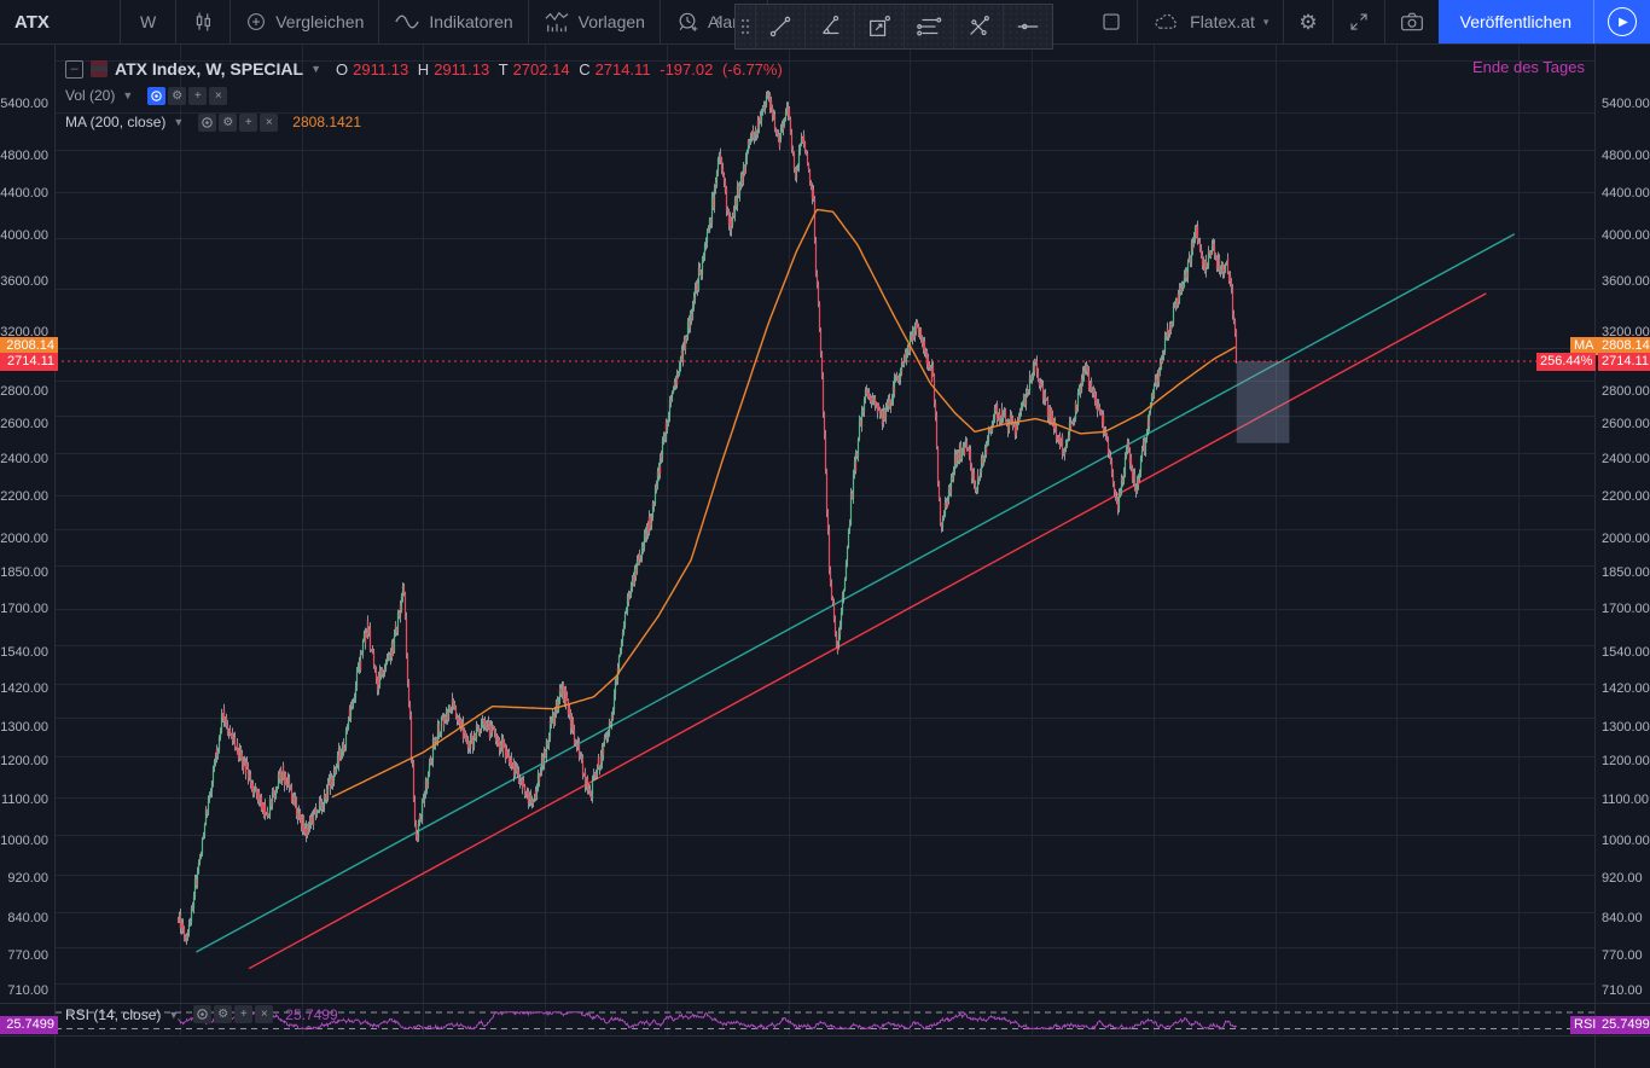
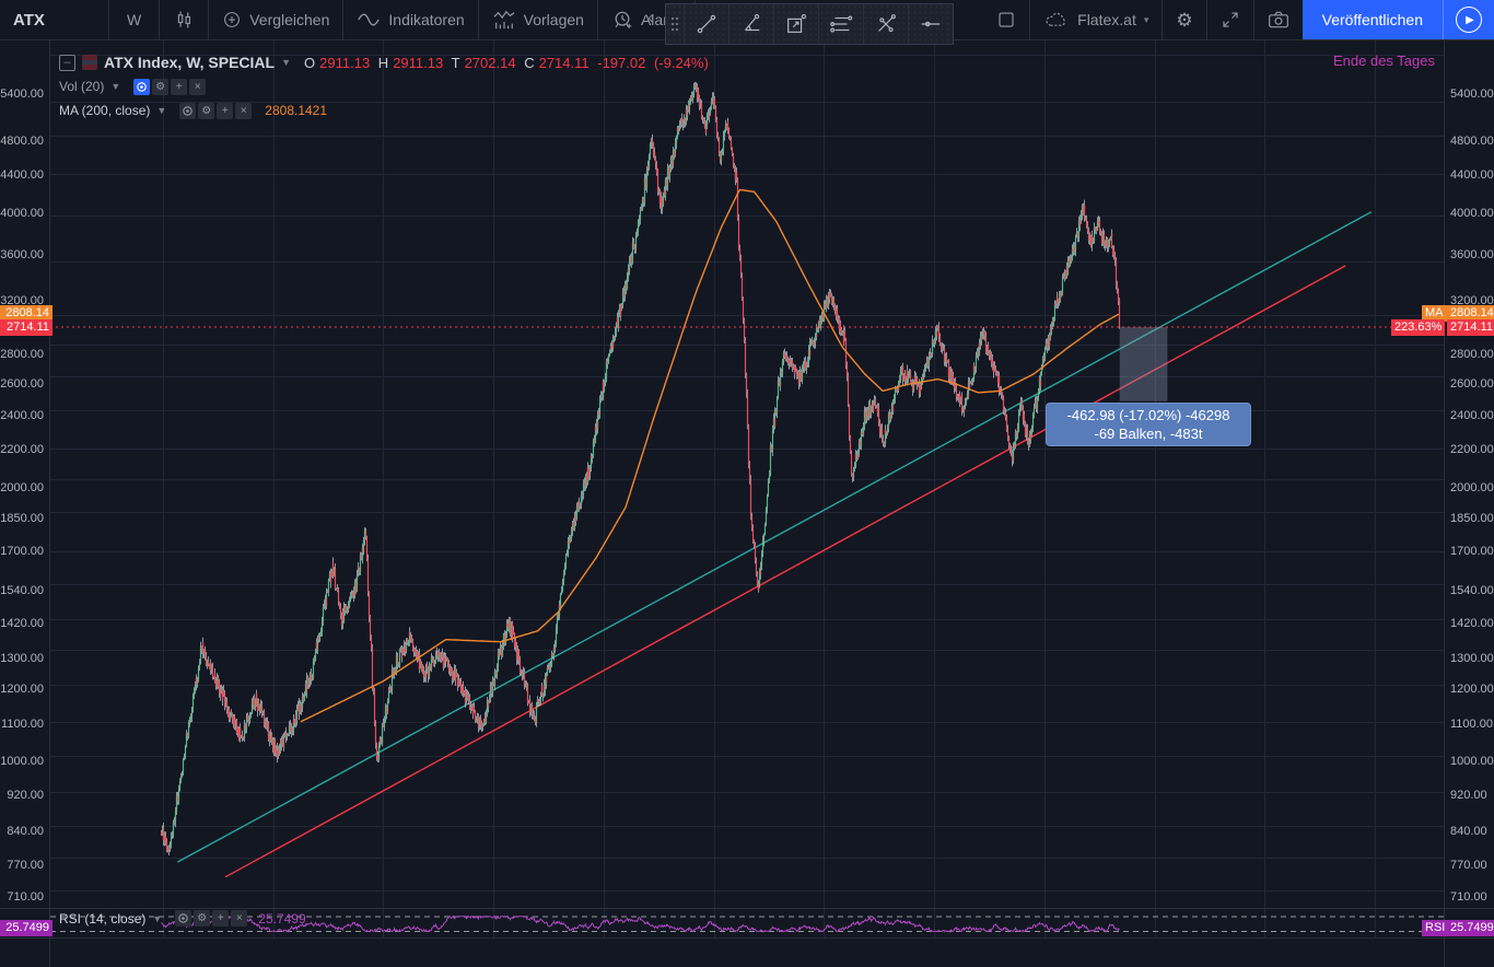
  5400.00
  4800.00
  4400.00
  4000.00
  3600.00
  3200.00
  2800.00
  2600.00
  2400.00
  2200.00
  2000.00
  1850.00
  1700.00
  1540.00
  1420.00
  1300.00
  1200.00
  1100.00
  1000.00
  920.00
  840.00
  770.00
  710.00
  5400.00
  4800.00
  4400.00
  4000.00
  3600.00
  3200.00
  2800.00
  2600.00
  2400.00
  2200.00
  2000.00
  1850.00
  1700.00
  1540.00
  1420.00
  1300.00
  1200.00
  1100.00
  1000.00
  920.00
  840.00
  770.00
  710.00
  2808.14
  2714.11
  MA
  2808.14
- 256.44%
+ 223.63%
  2714.11
  25.7499
  RSI
  25.7499
  Ende des Tages
  –
  ATX Index, W, SPECIAL
  ▼
- O 2911.13 H 2911.13 T 2702.14 C 2714.11 -197.02 (-6.77%)
+ O 2911.13 H 2911.13 T 2702.14 C 2714.11 -197.02 (-9.24%)
  Vol (20)
  ▼
  ⚙
  +
  ×
  MA (200, close)
  ▼
  ⚙
  +
  ×
  2808.1421
  RSI (14, close)
  ▼
  ⚙
  +
  ×
  25.7499
+ -462.98 (-17.02%) -46298
+ -69 Balken, -483t
  ATX
  W
  Vergleichen
  Indikatoren
  Vorlagen
  Flatex.at
  ▾
  ⚙
  Veröffentlichen
  ▶
  ‹
